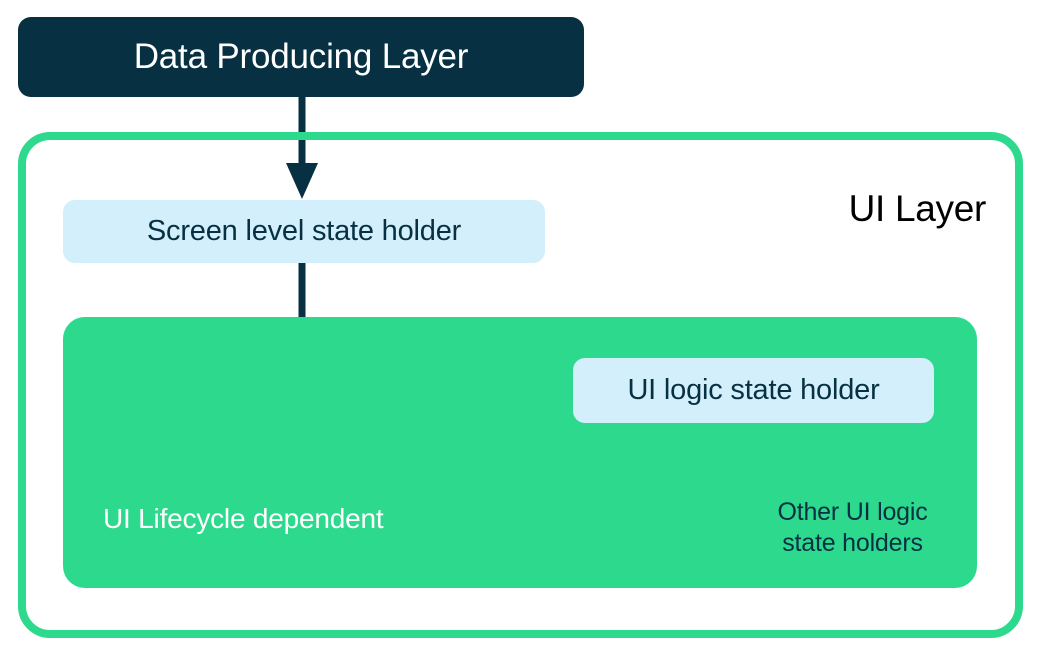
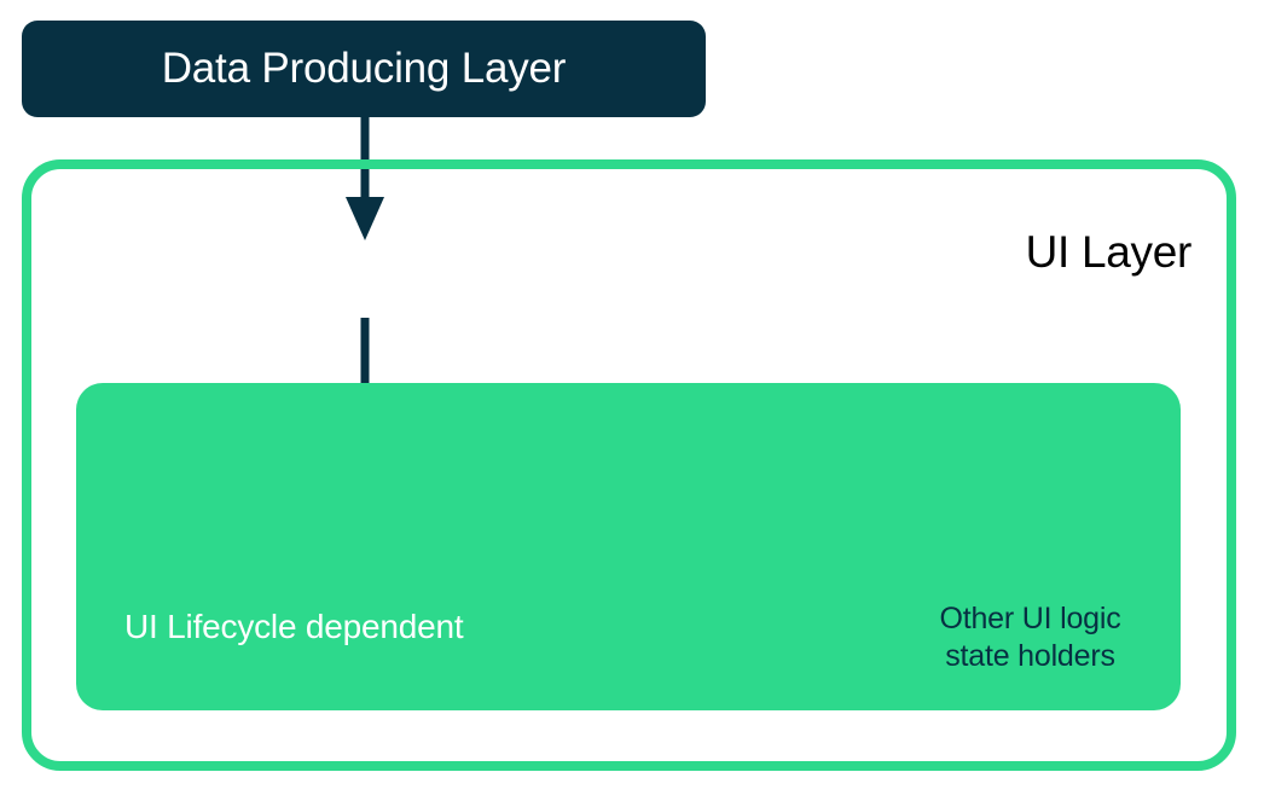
  Data Producing Layer
  UI Layer
- Screen level state holder
- UI logic state holder
  UI Lifecycle dependent
  Other UI logic
  state holders
